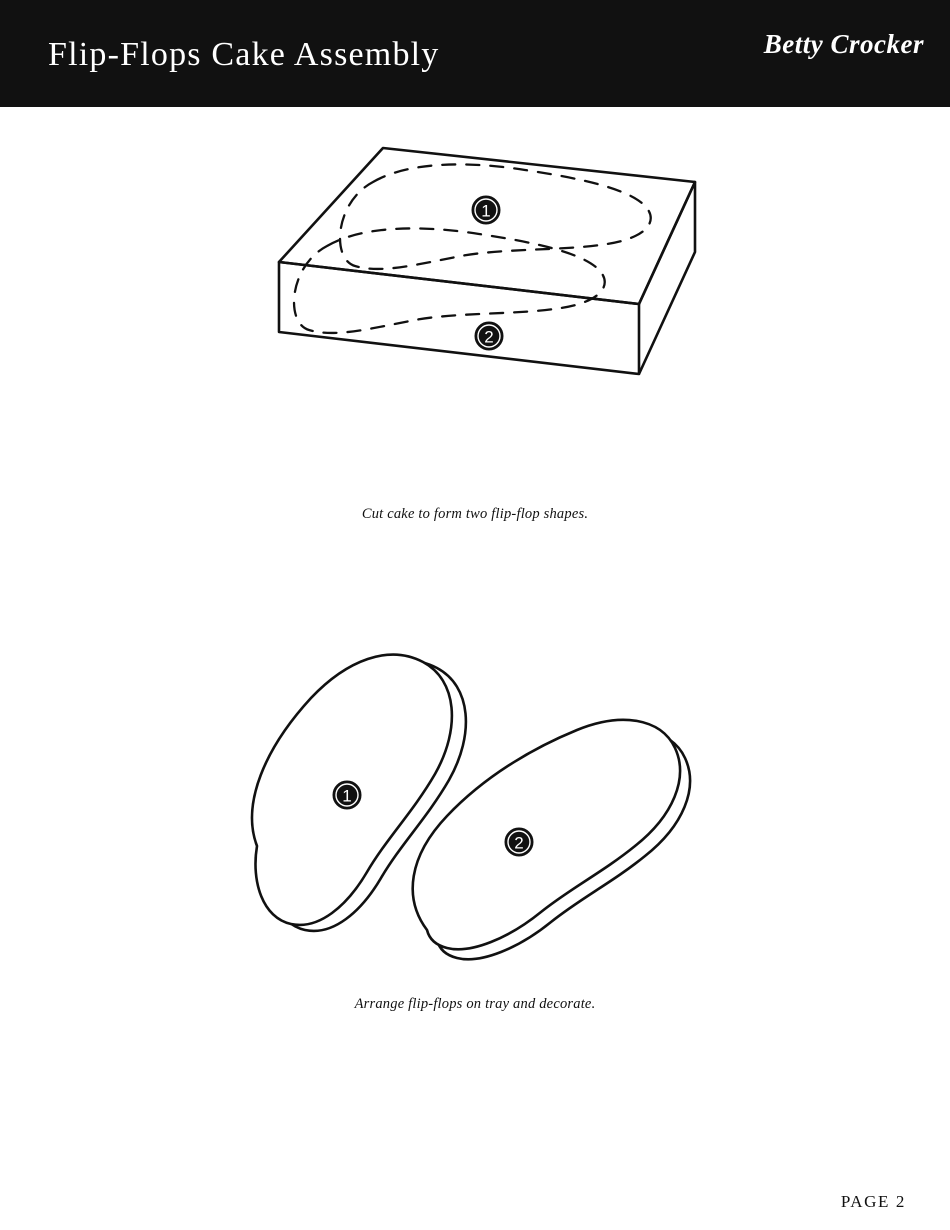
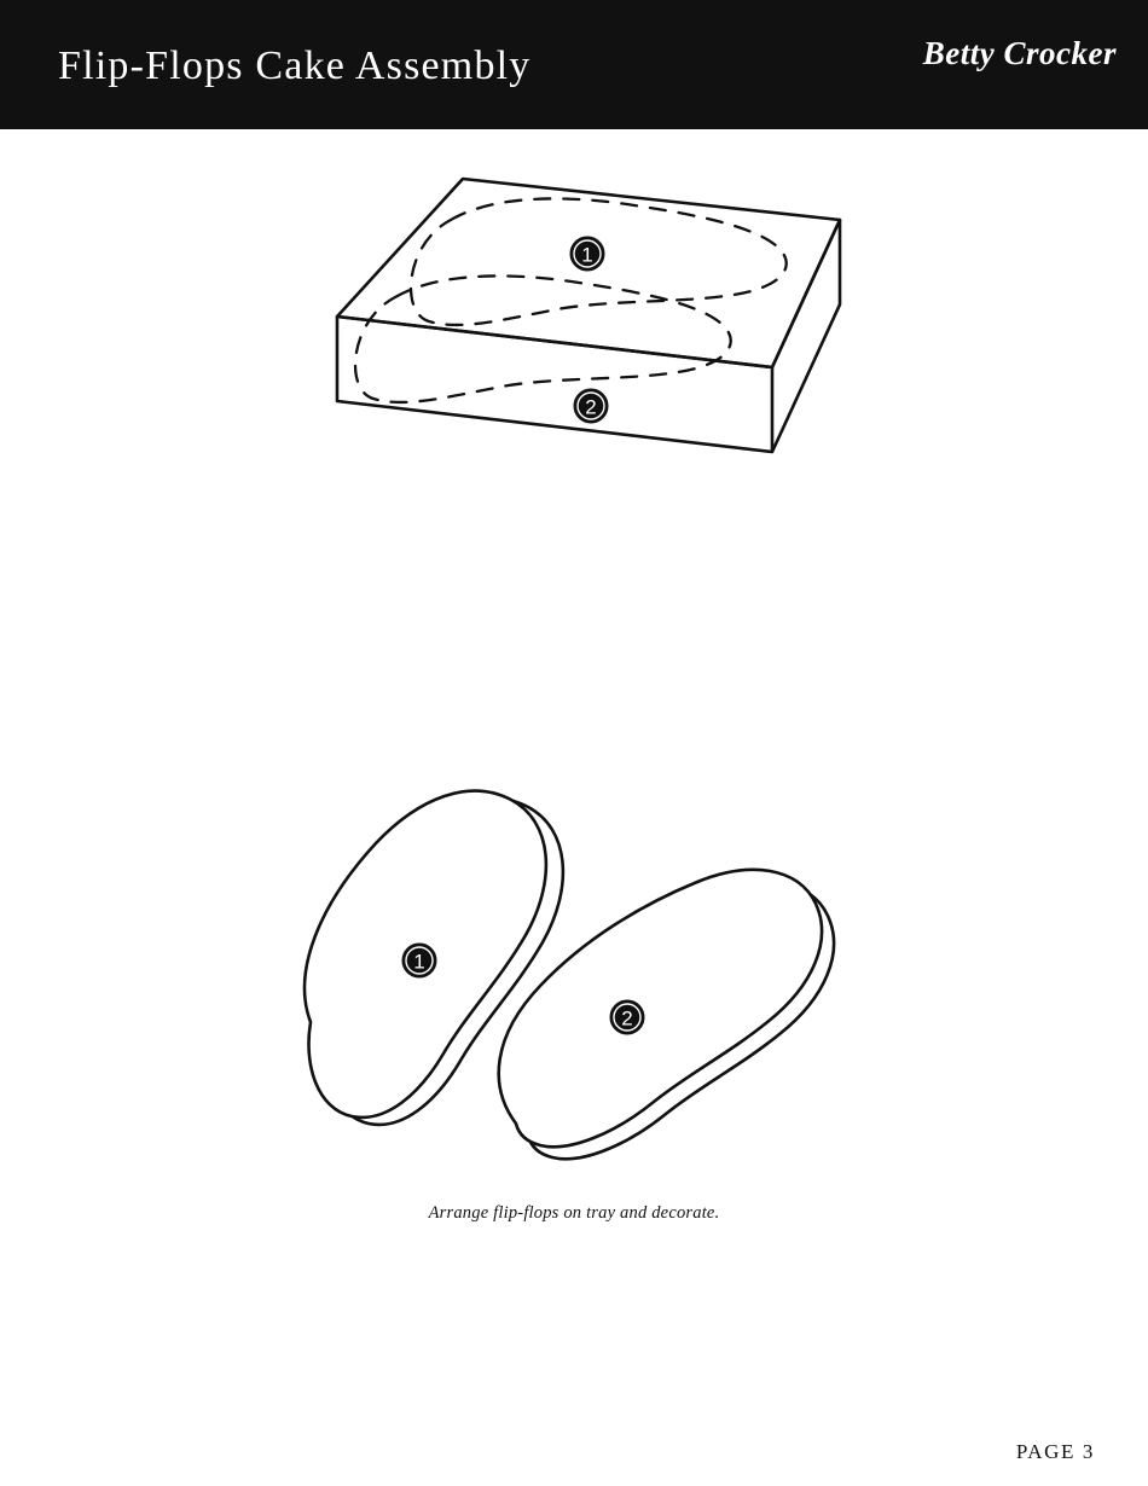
  Flip-Flops Cake Assembly
  Betty Crocker
  1
  2
- Cut cake to form two flip-flop shapes.
  1
  2
  Arrange flip-flops on tray and decorate.
- PAGE 2
+ PAGE 3
